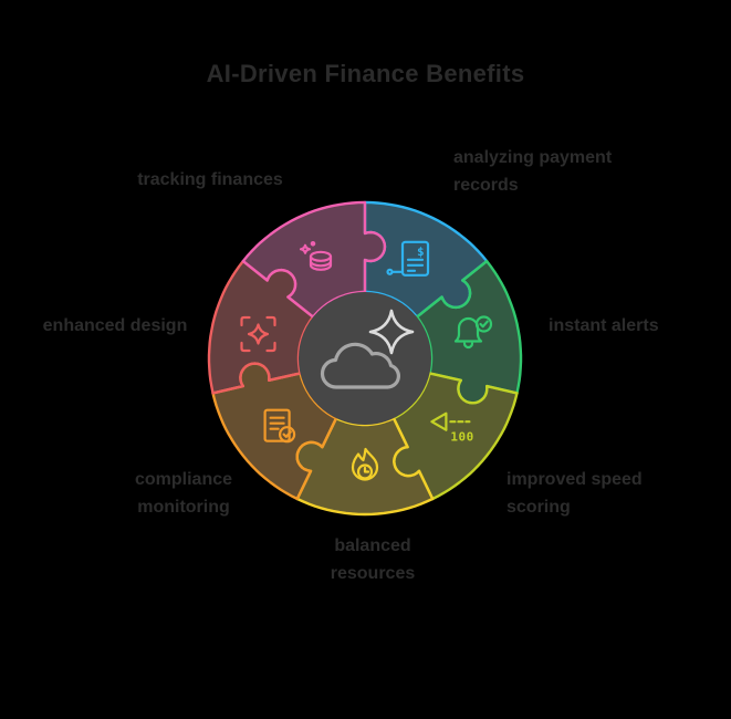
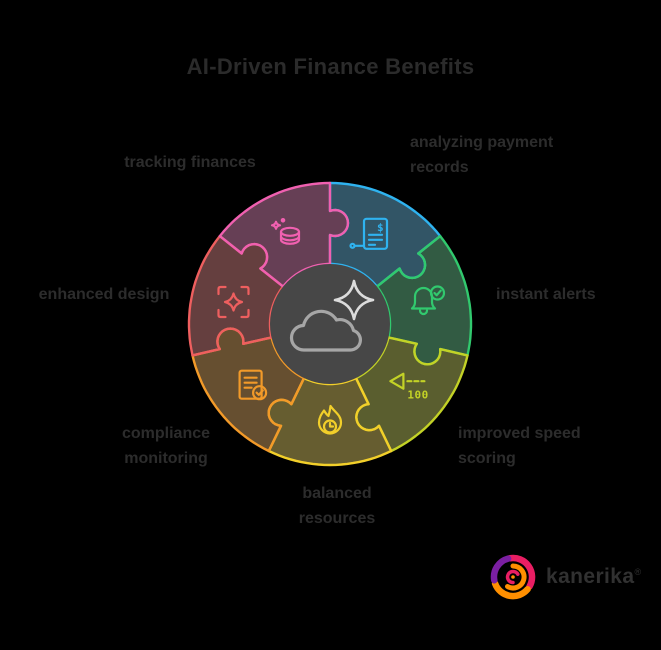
  AI-Driven Finance Benefits
  $
  100
  analyzing payment
  records
  instant alerts
  improved speed
  scoring
  balanced
  resources
  compliance
  monitoring
  enhanced design
  tracking finances
+ kanerika®
